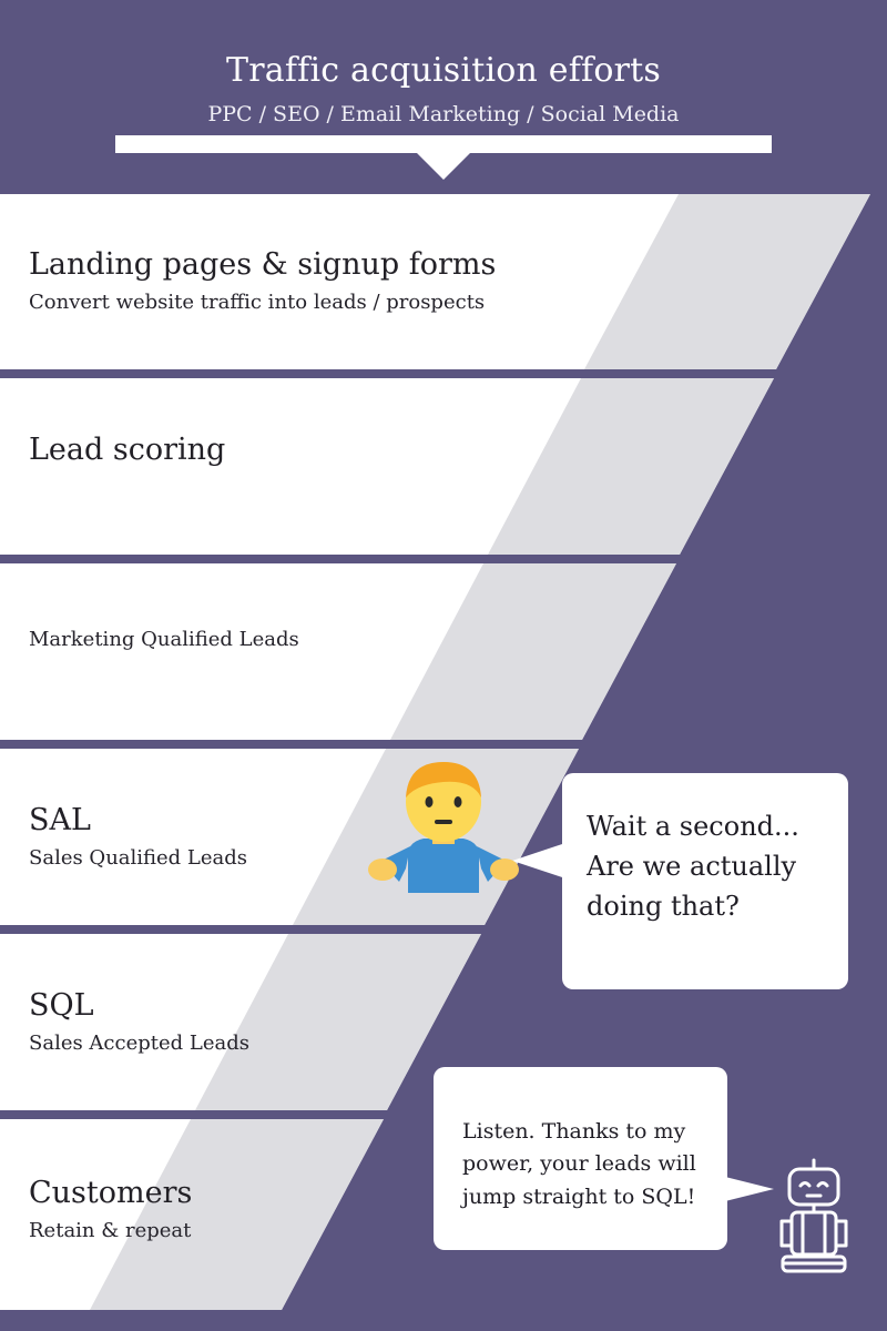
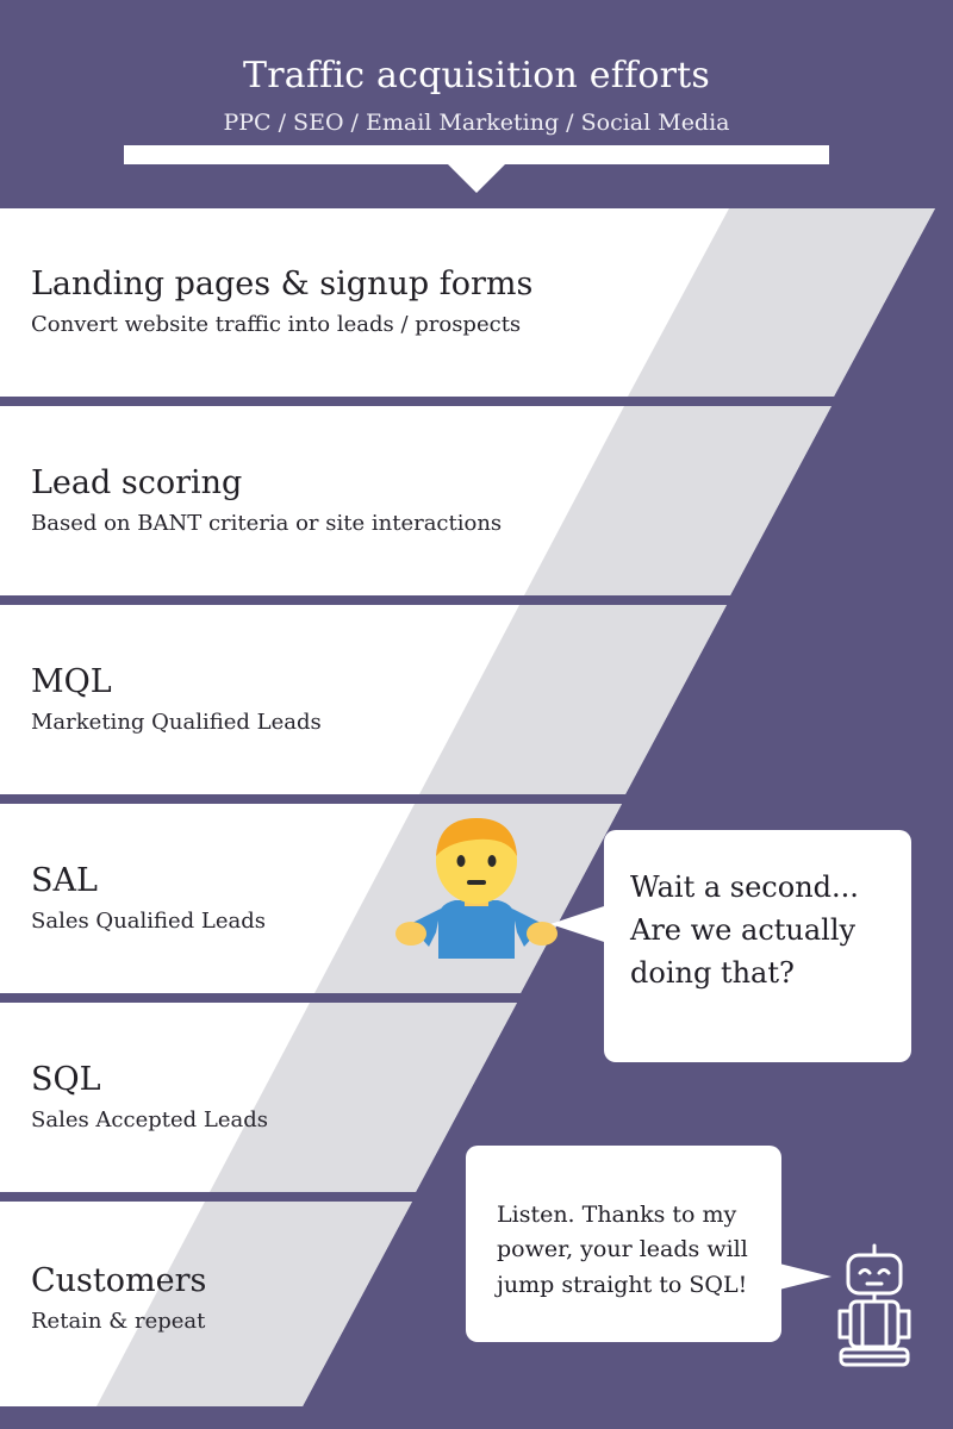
  Traffic acquisition efforts
  PPC / SEO / Email Marketing / Social Media
  Landing pages & signup forms
  Convert website traffic into leads / prospects
  Lead scoring
+ Based on BANT criteria or site interactions
+ MQL
  Marketing Qualified Leads
  SAL
  Sales Qualified Leads
  SQL
  Sales Accepted Leads
  Customers
  Retain & repeat
  Wait a second... Are we actually doing that?
  Listen. Thanks to my power, your leads will jump straight to SQL!
